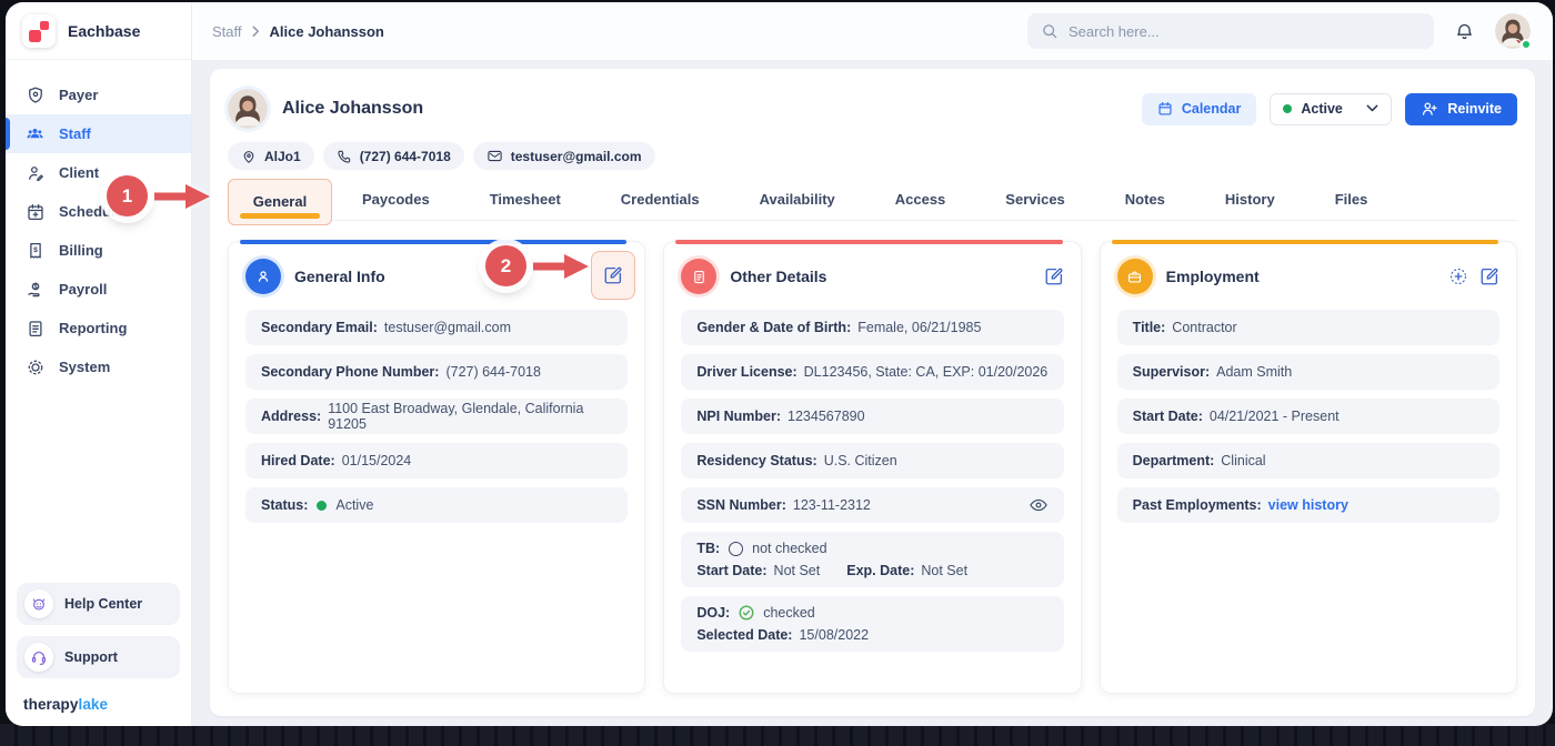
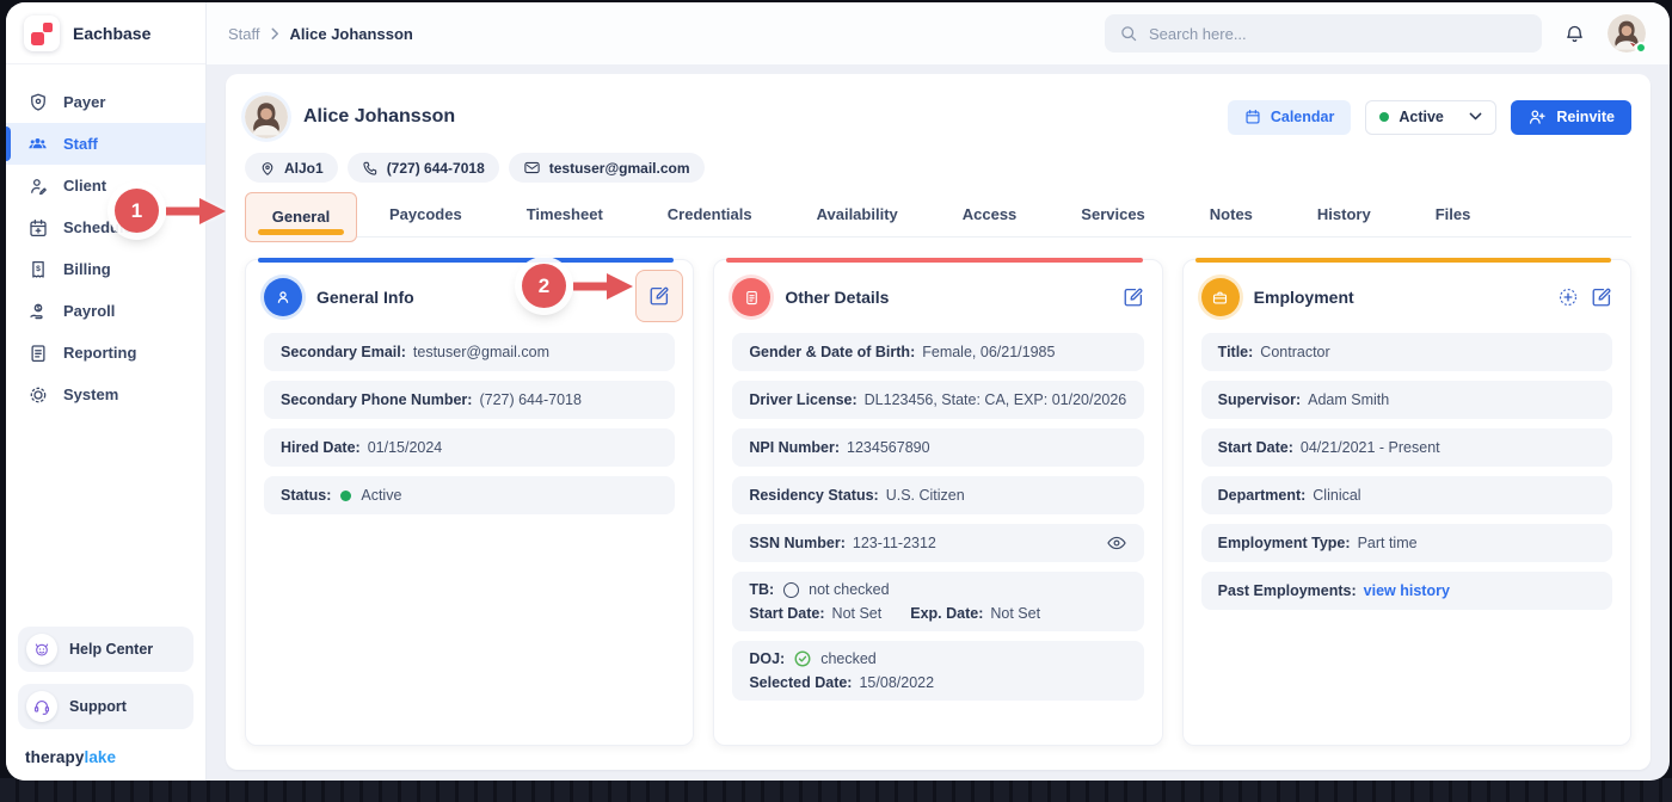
  Eachbase
  Payer
  Staff
  Client
  Schedu
  Billing
  Payroll
  Reporting
  System
  Help Center
  Support
  therapylake
  Staff
  Alice Johansson
  Search here...
  Alice Johansson
  Calendar
  Active
  Reinvite
  AlJo1
  (727) 644-7018
  testuser@gmail.com
  General
  Paycodes
  Timesheet
  Credentials
  Availability
  Access
  Services
  Notes
  History
  Files
  General Info
  Secondary Email:
  testuser@gmail.com
  Secondary Phone Number:
  (727) 644-7018
- Address:
- 1100 East Broadway, Glendale, California 91205
  Hired Date:
  01/15/2024
  Status:
  Active
  Other Details
  Gender & Date of Birth:
  Female, 06/21/1985
  Driver License:
  DL123456, State: CA, EXP: 01/20/2026
  NPI Number:
  1234567890
  Residency Status:
  U.S. Citizen
  SSN Number:
  123-11-2312
  TB:
  not checked
  Start Date:
  Not Set
  Exp. Date:
  Not Set
  DOJ:
  checked
  Selected Date:
  15/08/2022
  Employment
  Title:
  Contractor
  Supervisor:
  Adam Smith
  Start Date:
  04/21/2021 - Present
  Department:
  Clinical
+ Employment Type:
+ Part time
  Past Employments:
  view history
  1
  2
